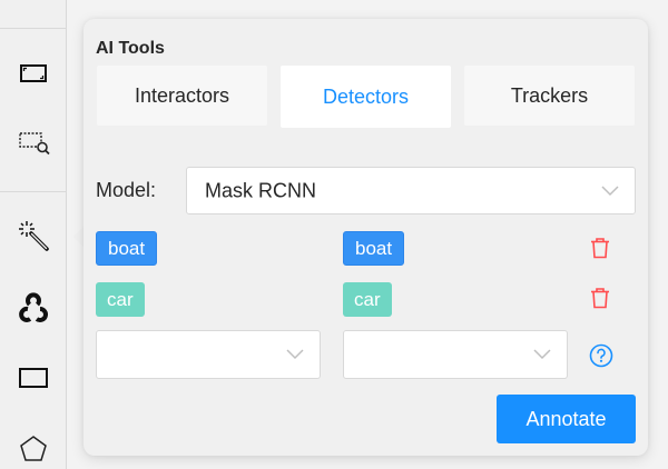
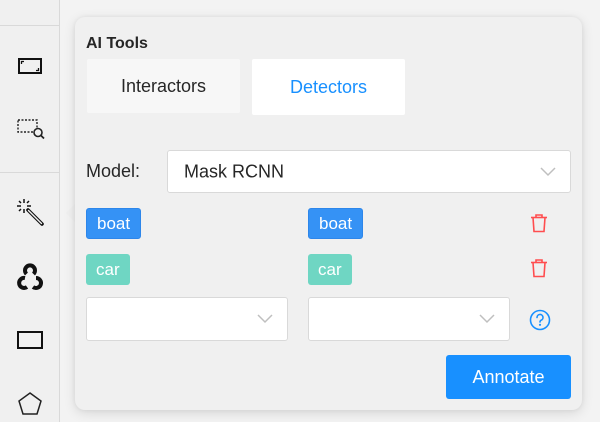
  AI Tools
  Interactors
  Detectors
- Trackers
  Model:
  Mask RCNN
  boat
  boat
  car
  car
  Annotate
